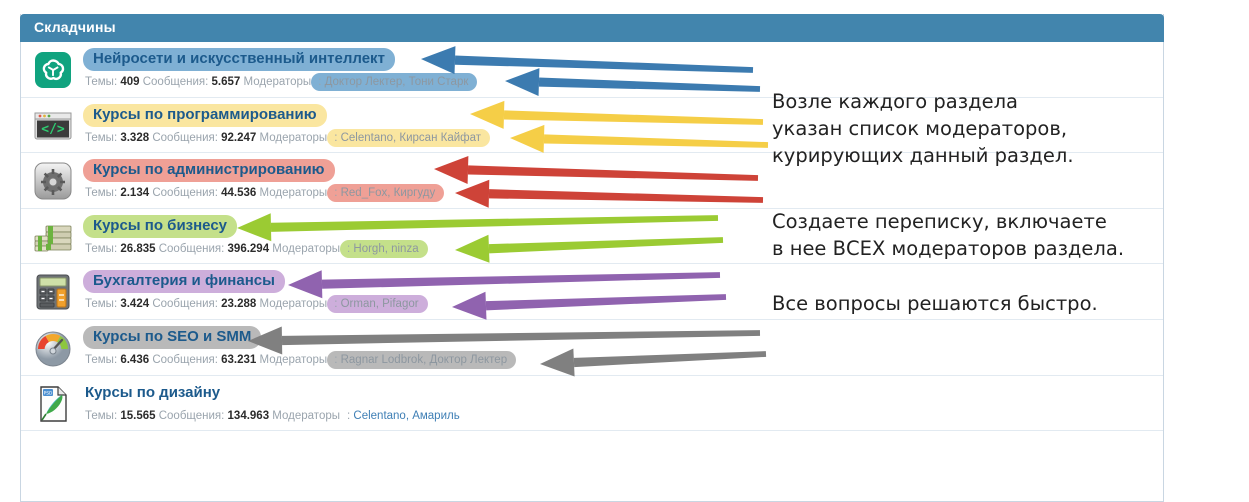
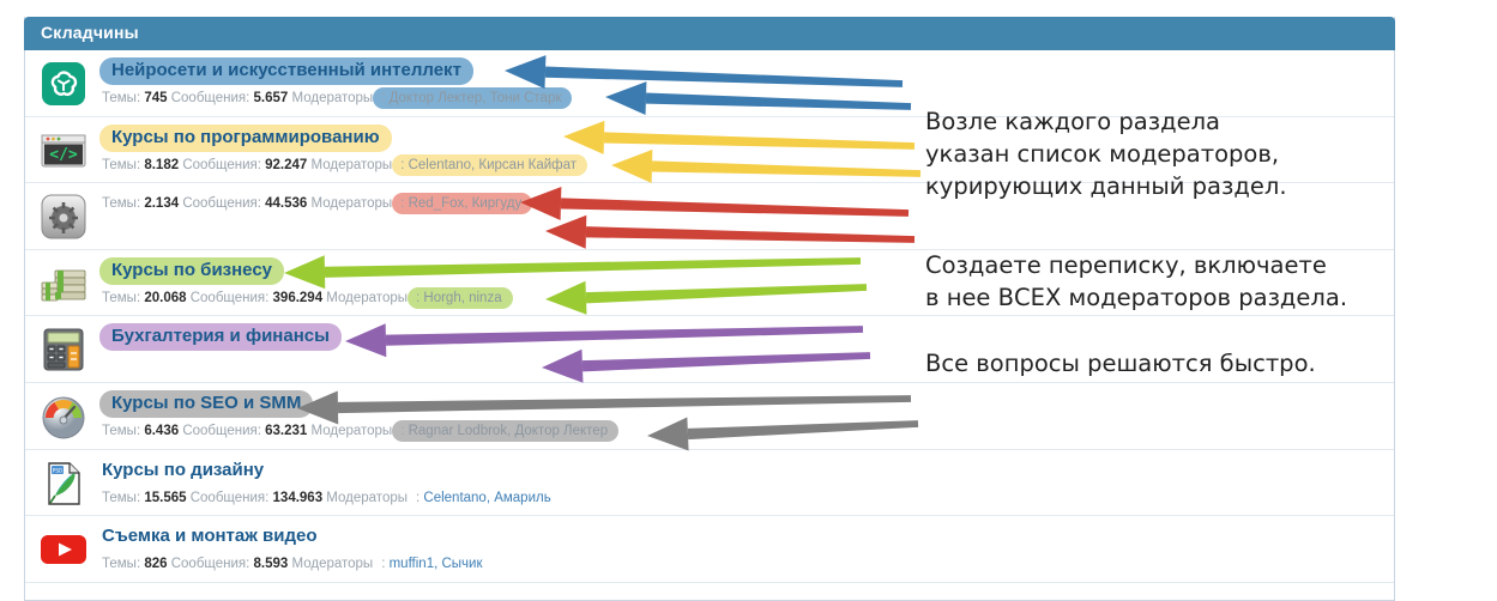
  Складчины
  Нейросети и искусственный интеллект
- Темы: 409 Сообщения: 5.657 Модераторы : Доктор Лектер, Тони Старк
+ Темы: 745 Сообщения: 5.657 Модераторы : Доктор Лектер, Тони Старк
  </>
  Курсы по программированию
- Темы: 3.328 Сообщения: 92.247 Модераторы : Celentano, Кирсан Кайфат
+ Темы: 8.182 Сообщения: 92.247 Модераторы : Celentano, Кирсан Кайфат
- Курсы по администрированию
  Темы: 2.134 Сообщения: 44.536 Модераторы : Red_Fox, Киргуду
  Курсы по бизнесу
- Темы: 26.835 Сообщения: 396.294 Модераторы : Horgh, ninza
+ Темы: 20.068 Сообщения: 396.294 Модераторы : Horgh, ninza
  Бухгалтерия и финансы
- Темы: 3.424 Сообщения: 23.288 Модераторы : Orman, Pifagor
  Курсы по SEO и SMM
  Темы: 6.436 Сообщения: 63.231 Модераторы Ragnar Lodbrok, Доктор Лектер
  Курсы по дизайну
  Темы: 15.565 Сообщения: 134.963 Модераторы : Celentano, Амариль
+ Съемка и монтаж видео
+ Темы: 826 Сообщения: 8.593 Модераторы : muffin1, Сычик
  Возле каждого раздела
  указан список модераторов,
  курирующих данный раздел.
  Создаете переписку, включаете
  в нее ВСЕХ модераторов раздела.
  Все вопросы решаются быстро.
